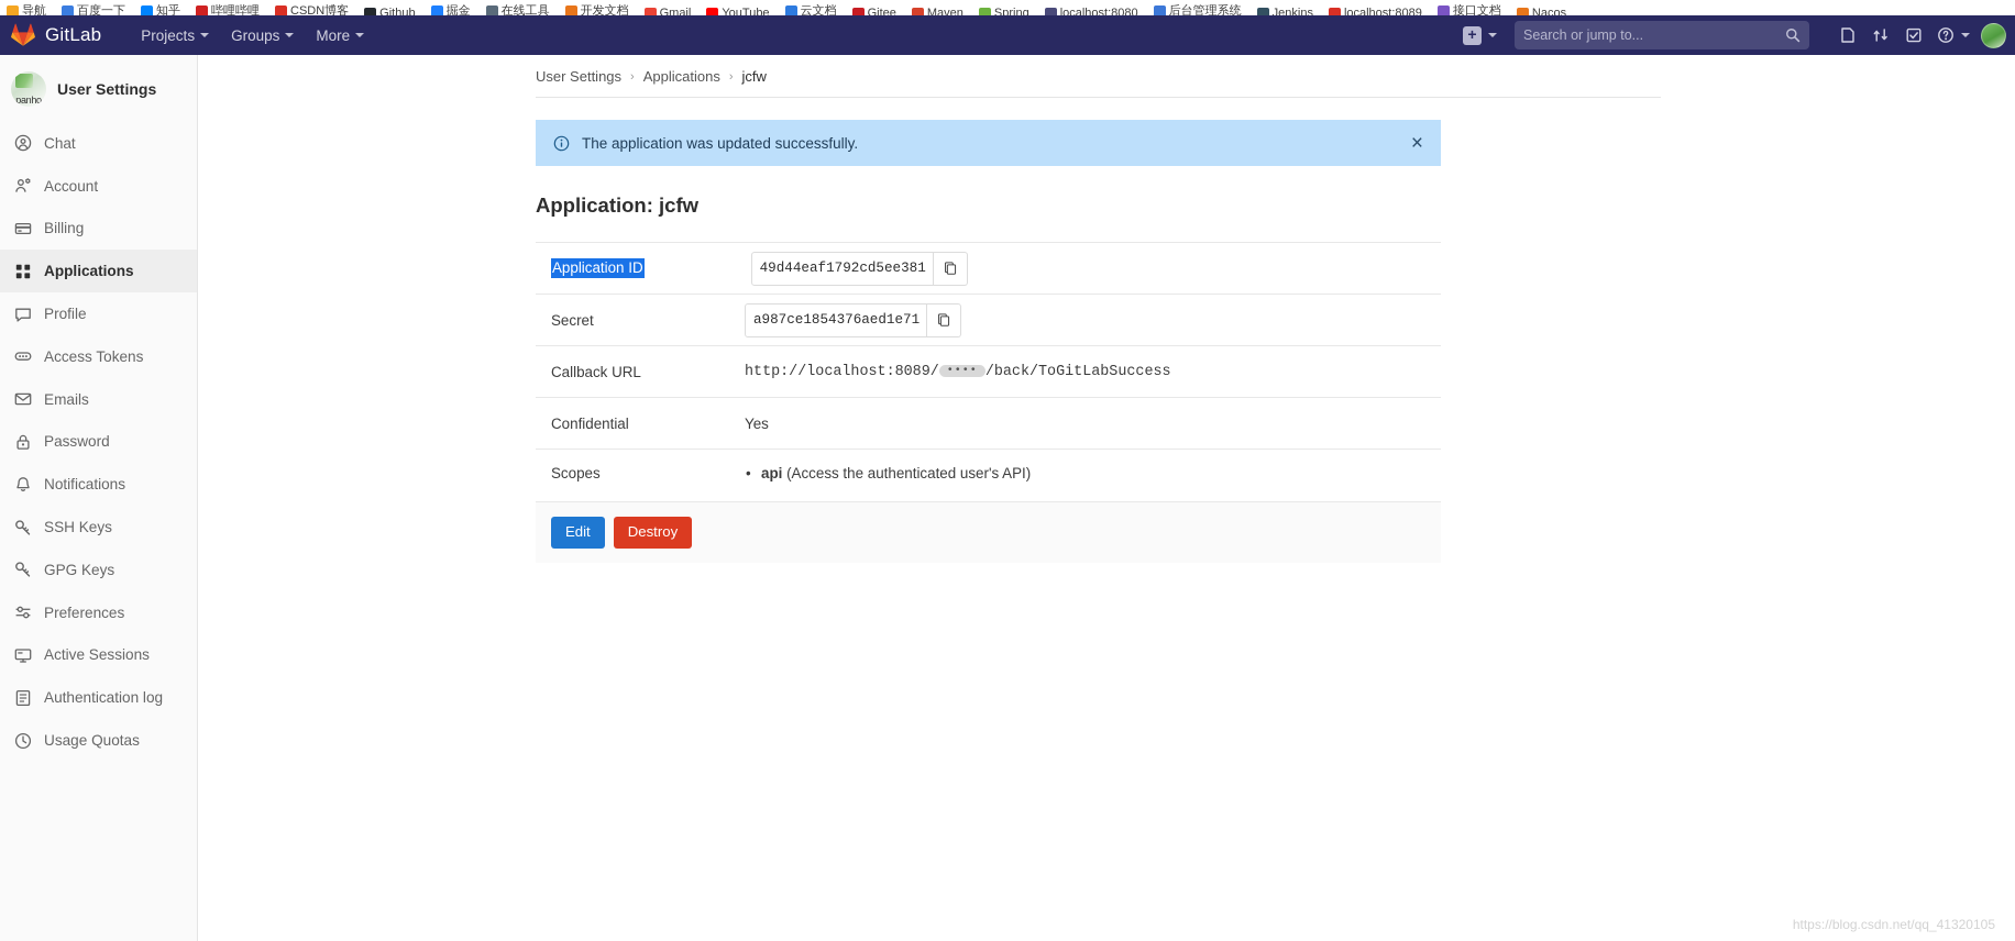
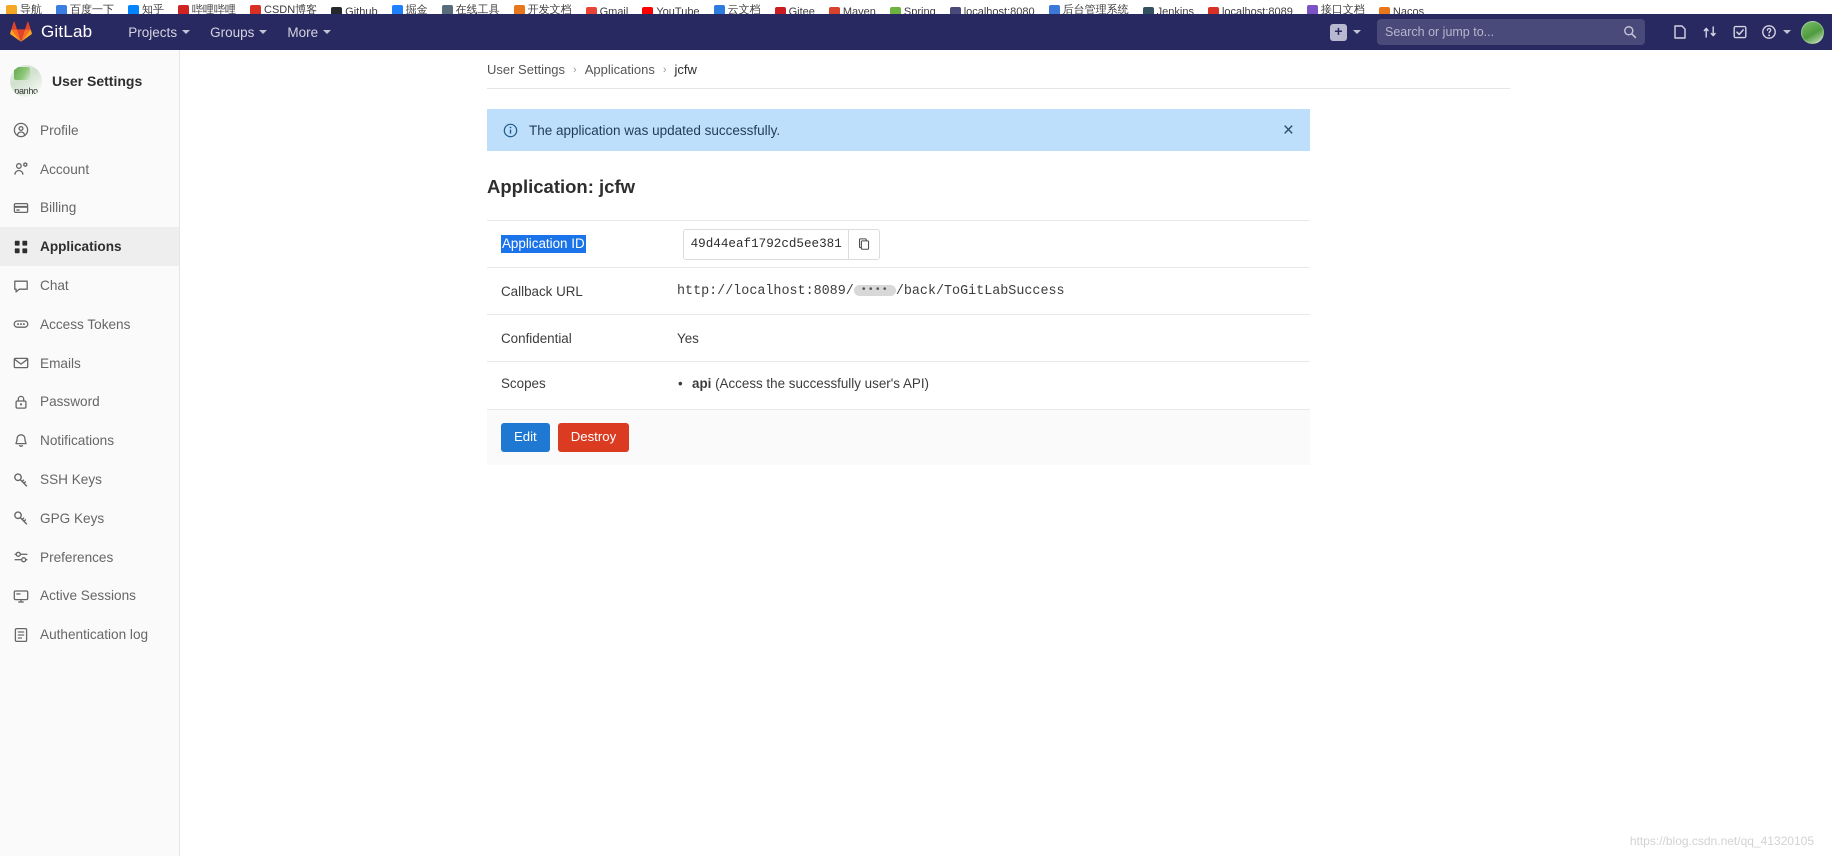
  导航
  百度一下
  知乎
  哔哩哔哩
  CSDN博客
  Github
  掘金
  在线工具
  开发文档
  Gmail
  YouTube
  云文档
  Gitee
  Maven
  Spring
  localhost:8080
  后台管理系统
  Jenkins
  localhost:8089
  接口文档
  Nacos
  GitLab
  Projects
  Groups
  More
  +
  Search or jump to...
  panho
  User Settings
- Chat
+ Profile
  Account
  Billing
  Applications
- Profile
+ Chat
  Access Tokens
  Emails
  Password
  Notifications
  SSH Keys
  GPG Keys
  Preferences
  Active Sessions
  Authentication log
- Usage Quotas
  User Settings
  ›
  Applications
  ›
  jcfw
  The application was updated successfully.
  ×
  Application: jcfw
  Application ID
  49d44eaf1792cd5ee381
- Secret
- a987ce1854376aed1e71
  Callback URL
  http://localhost:8089/ •••• /back/ToGitLabSuccess
  Confidential
  Yes
  Scopes
- api (Access the authenticated user's API)
+ api (Access the successfully user's API)
  Edit
  Destroy
  https://blog.csdn.net/qq_41320105
